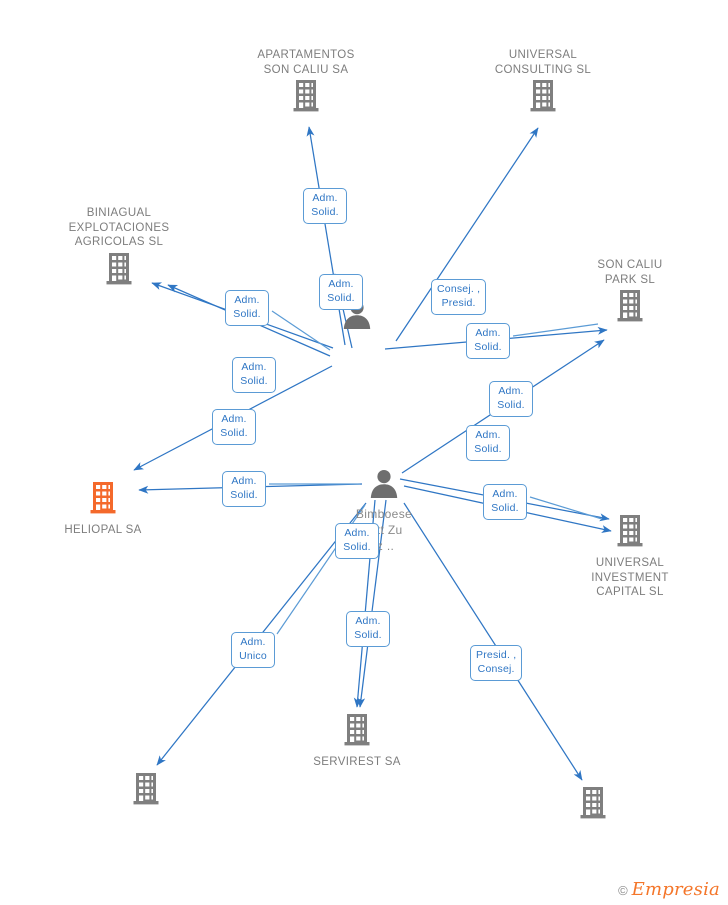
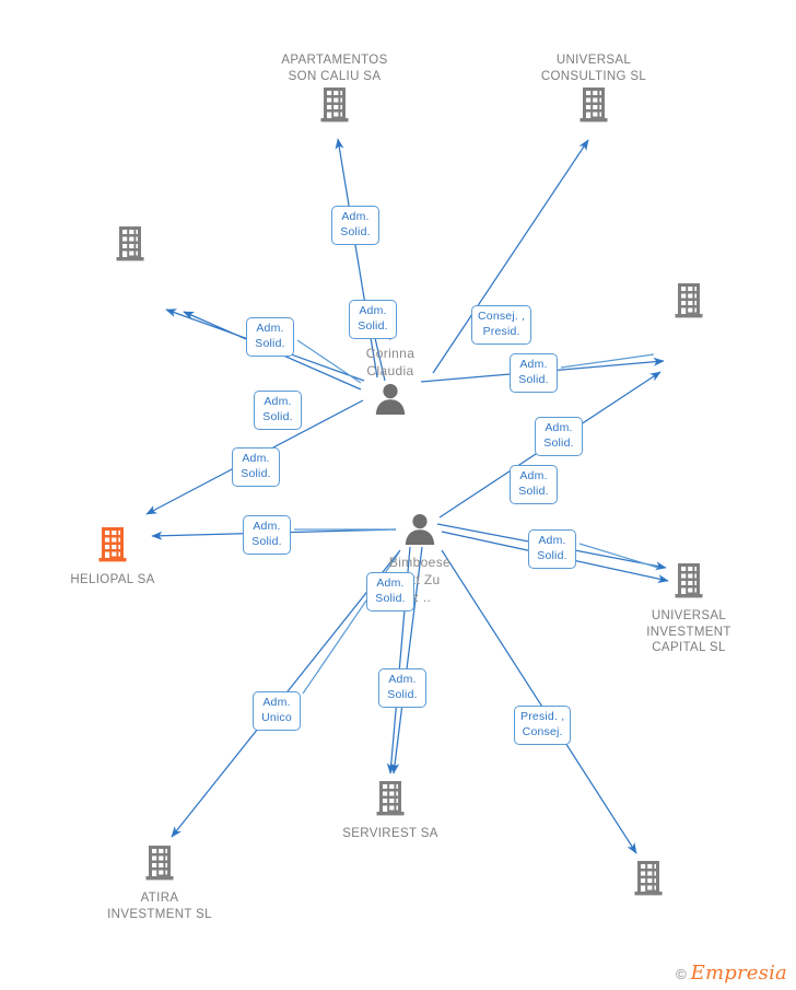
  APARTAMENTOS
  SON CALIU SA
  UNIVERSAL
  CONSULTING SL
- BINIAGUAL
- EXPLOTACIONES
- AGRICOLAS SL
- SON CALIU
- PARK SL
  HELIOPAL SA
  UNIVERSAL
  INVESTMENT
  CAPITAL SL
  SERVIREST SA
+ ATIRA
+ INVESTMENT SL
+ Corinna
+ Claudia
  Bimboese
  z ..
  Adm.
  Solid.
  Adm.
  Solid.
  Consej. ,
  Presid.
  Adm.
  Solid.
  Adm.
  Solid.
  Adm.
  Solid.
  Adm.
  Solid.
  Adm.
  Solid.
  Adm.
  Solid.
  Adm.
  Solid.
  Adm.
  Solid.
  Adm.
  Solid.
  Adm.
  Solid.
  Adm.
  Unico
  Presid. ,
  Consej.
  ©
  Empresia
